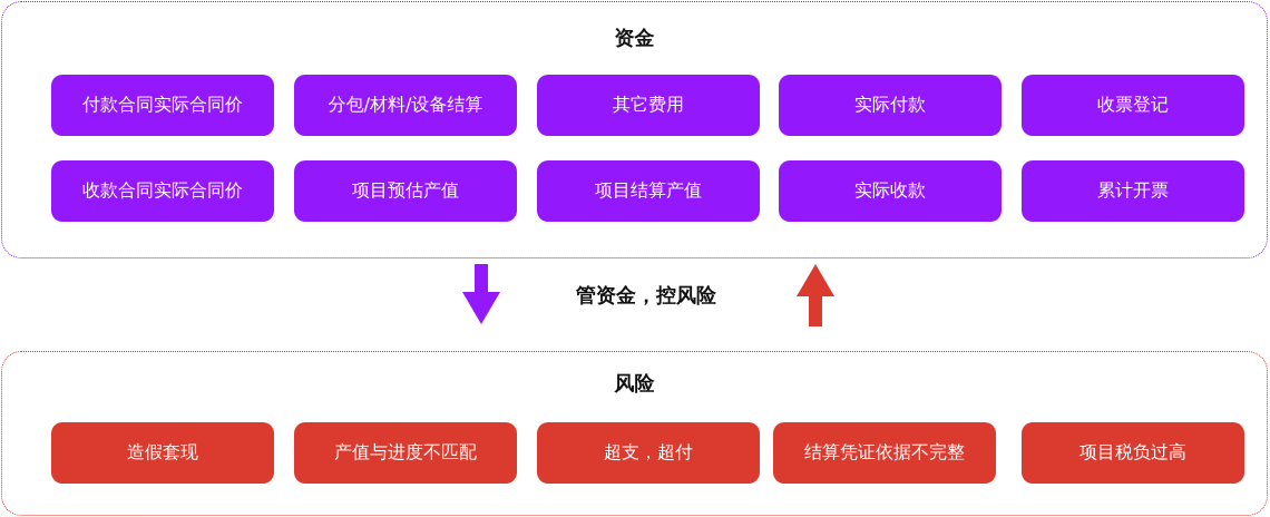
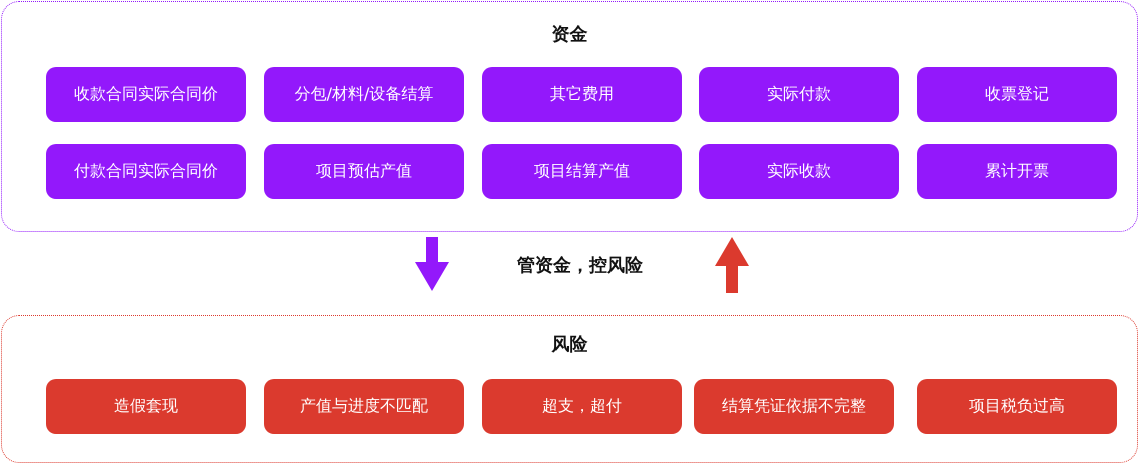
  资金
- 付款合同实际合同价
+ 收款合同实际合同价
  分包/材料/设备结算
  其它费用
  实际付款
  收票登记
- 收款合同实际合同价
+ 付款合同实际合同价
  项目预估产值
  项目结算产值
  实际收款
  累计开票
  管资金，控风险
  风险
  造假套现
  产值与进度不匹配
  超支，超付
  结算凭证依据不完整
  项目税负过高
